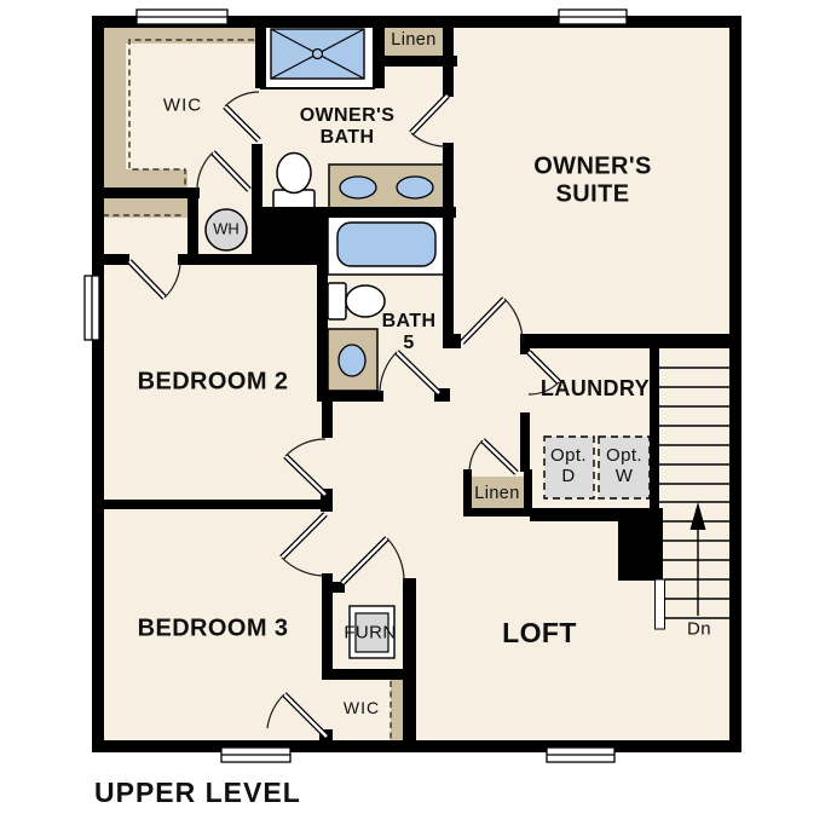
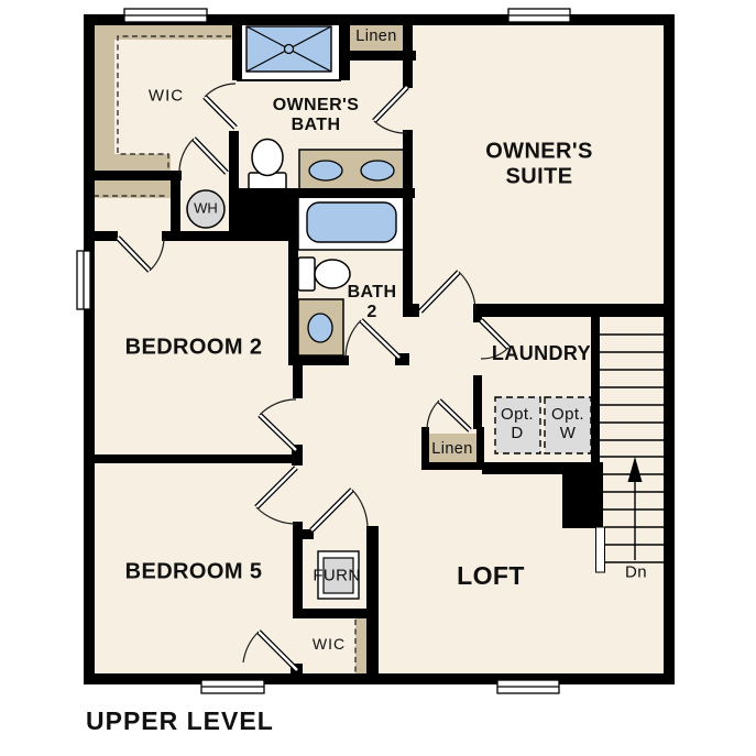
  WIC
  OWNER'S
  BATH
  Linen
  OWNER'S
  SUITE
  WH
  BEDROOM 2
  BATH
- 5
+ 2
  LAUNDRY
  Opt.
  D
  Opt.
  W
  Linen
  Dn
- BEDROOM 3
+ BEDROOM 5
  FURN
  WIC
  LOFT
  UPPER LEVEL
